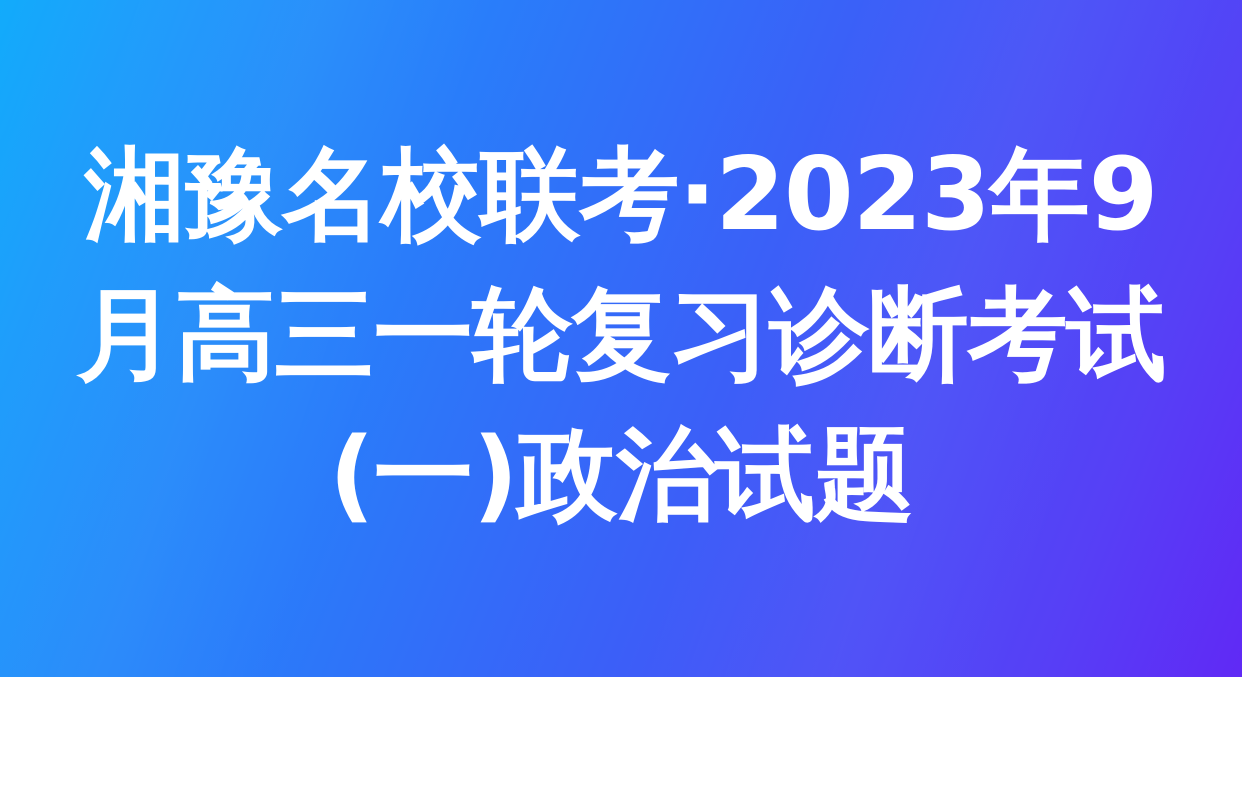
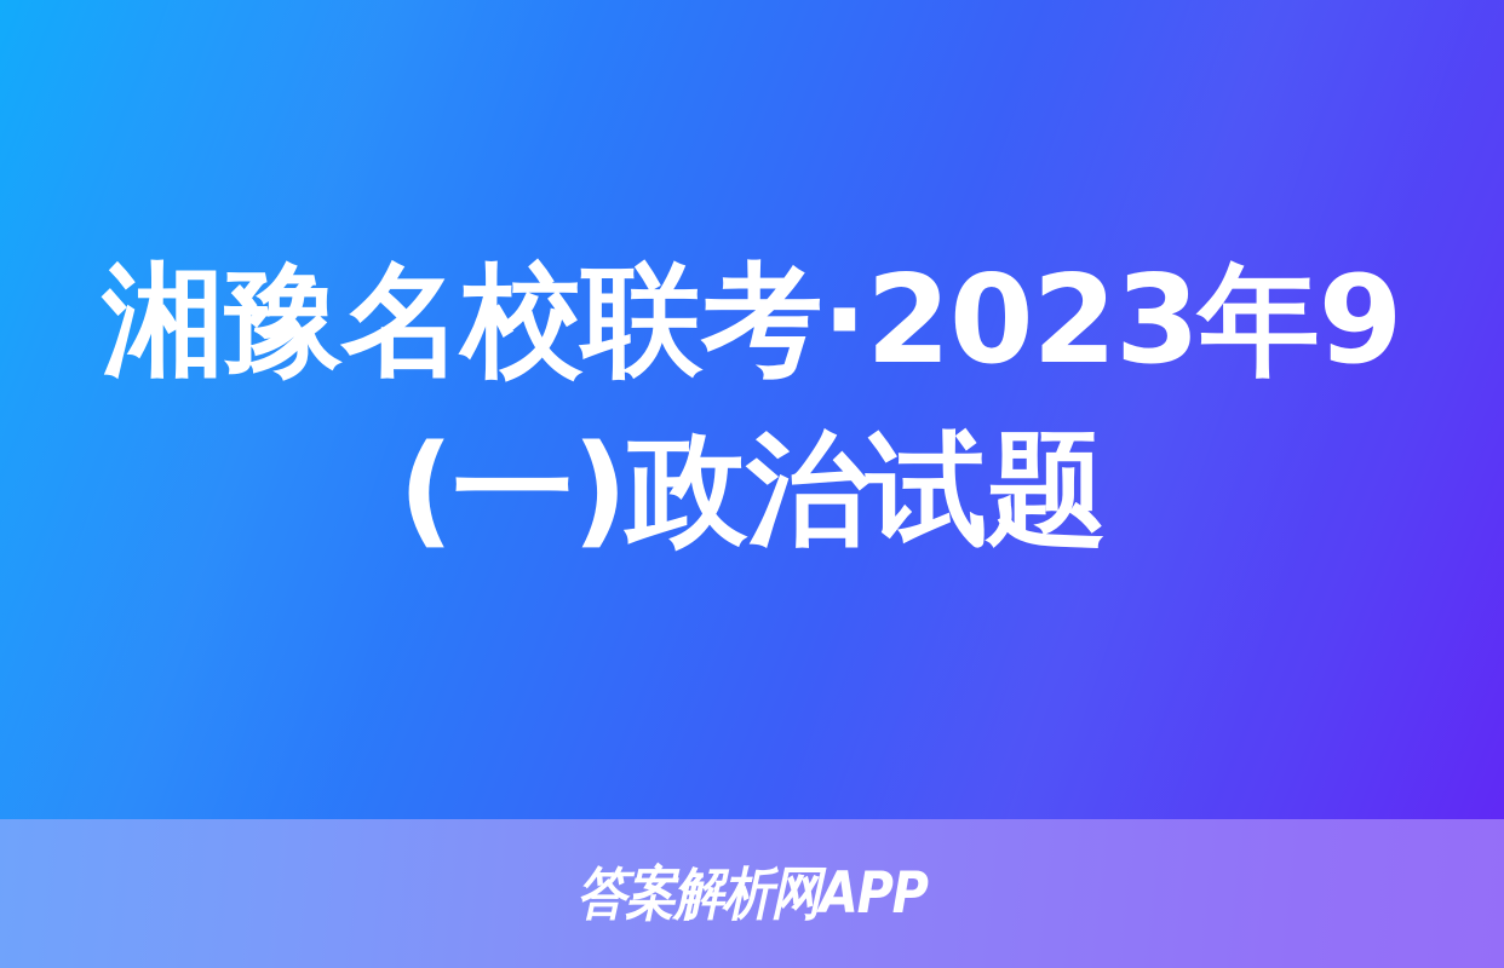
  湘豫名校联考·2023年9
- 月高三一轮复习诊断考试
  (一)政治试题
+ 答案解析网APP
